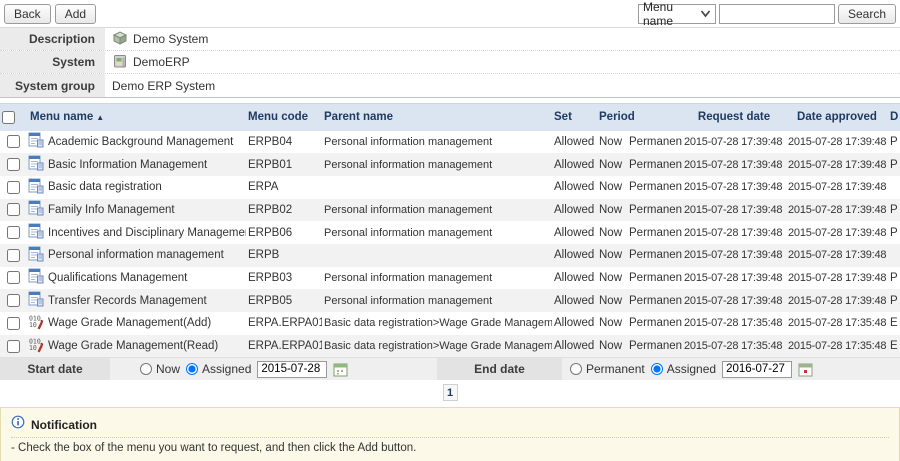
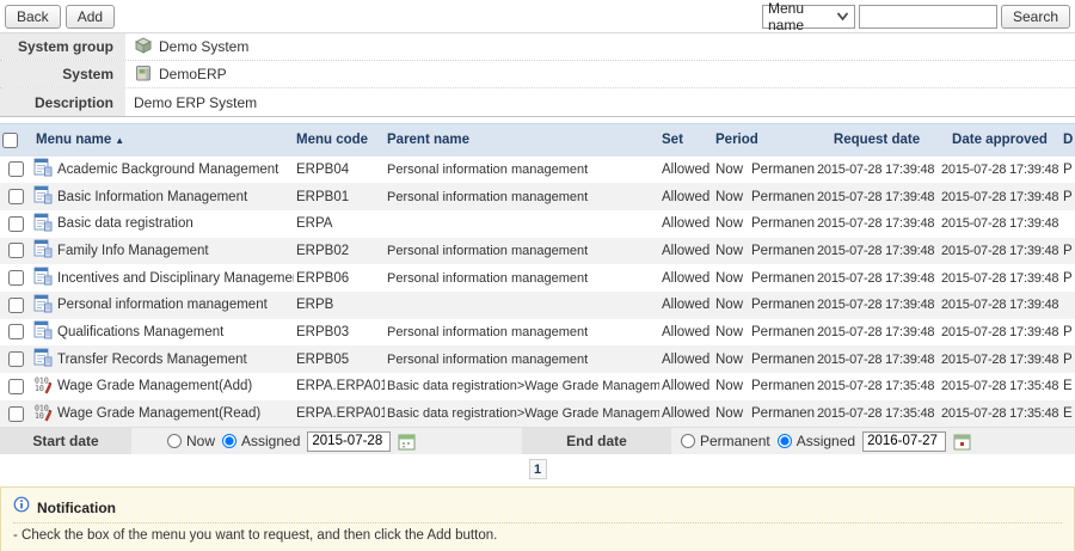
  Back
  Add
  Menu name
  Search
- Description
+ System group
  Demo System
  System
  DemoERP
- System group
+ Description
  Demo ERP System
  	Menu name ▲	Menu code	Parent name	Set	Period	Request date	Date approved	D
  	Academic Background Management	ERPB04	Personal information management	Allowed	Now Permanen	2015-07-28 17:39:48	2015-07-28 17:39:48	P
  	Basic Information Management	ERPB01	Personal information management	Allowed	Now Permanen	2015-07-28 17:39:48	2015-07-28 17:39:48	P
  	Basic data registration	ERPA		Allowed	Now Permanen	2015-07-28 17:39:48	2015-07-28 17:39:48
  	Family Info Management	ERPB02	Personal information management	Allowed	Now Permanen	2015-07-28 17:39:48	2015-07-28 17:39:48	P
  	Incentives and Disciplinary Manageme	ERPB06	Personal information management	Allowed	Now Permanen	2015-07-28 17:39:48	2015-07-28 17:39:48	P
  	Personal information management	ERPB		Allowed	Now Permanen	2015-07-28 17:39:48	2015-07-28 17:39:48
  	Qualifications Management	ERPB03	Personal information management	Allowed	Now Permanen	2015-07-28 17:39:48	2015-07-28 17:39:48	P
  	Transfer Records Management	ERPB05	Personal information management	Allowed	Now Permanen	2015-07-28 17:39:48	2015-07-28 17:39:48	P
  	010 10 Wage Grade Management(Add)	ERPA.ERPA01	Basic data registration>Wage Grade Managem	Allowed	Now Permanen	2015-07-28 17:35:48	2015-07-28 17:35:48	E
  	010 10 Wage Grade Management(Read)	ERPA.ERPA01	Basic data registration>Wage Grade Managem	Allowed	Now Permanen	2015-07-28 17:35:48	2015-07-28 17:35:48	E
  Start date
  Now
  Assigned
  2015-07-28
  End date
  Permanent
  Assigned
  2016-07-27
  1
  Notification
  - Check the box of the menu you want to request, and then click the Add button.
